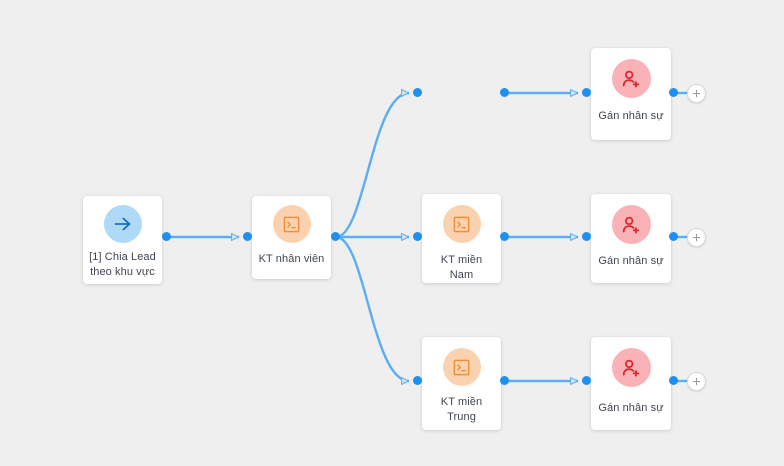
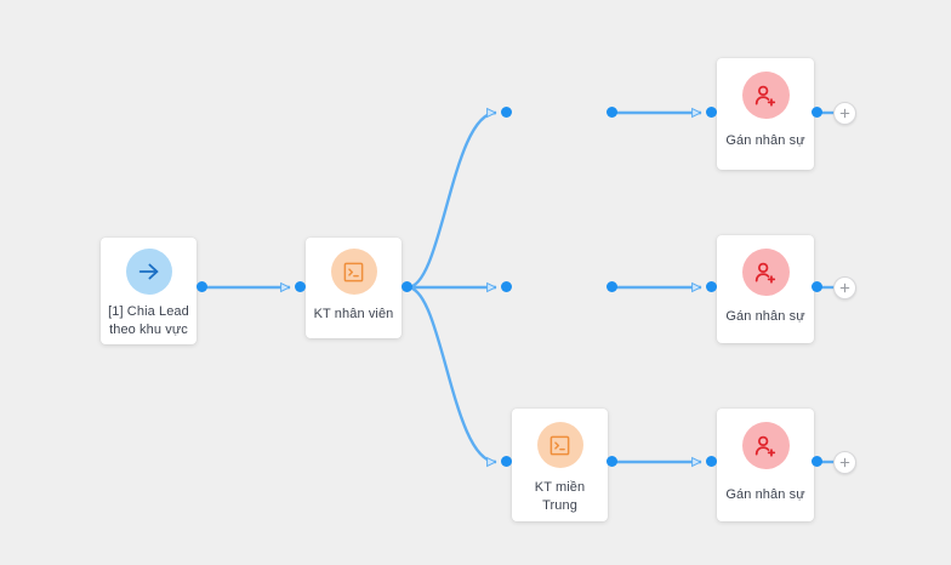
  [1] Chia Lead
  theo khu vực
  KT nhân viên
- KT miền Nam
  KT miền
  Trung
  Gán nhân sự
  Gán nhân sự
  Gán nhân sự
